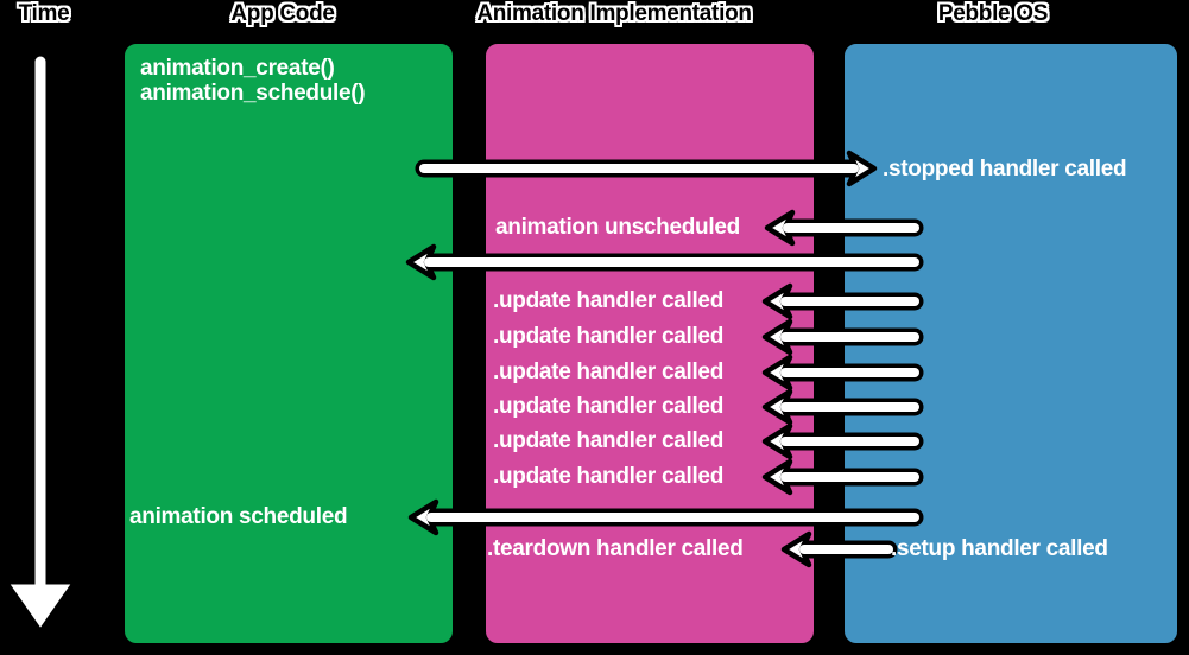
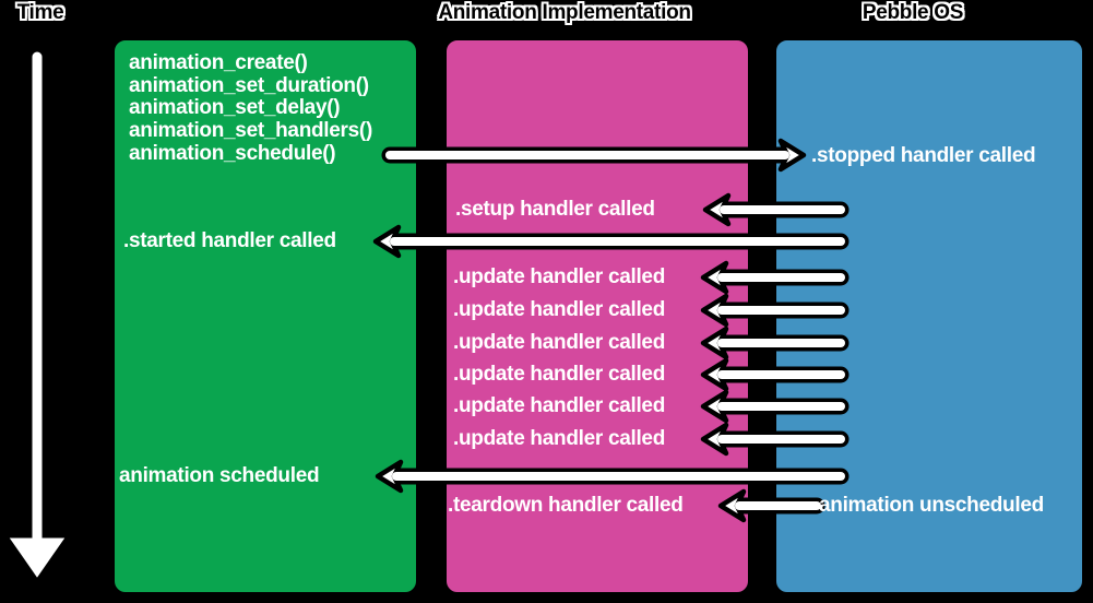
  Time
- App Code
  Animation Implementation
  Pebble OS
  animation_create()
+ animation_set_duration()
+ animation_set_delay()
+ animation_set_handlers()
  animation_schedule()
  .stopped handler called
- animation unscheduled
+ .setup handler called
+ .started handler called
  .update handler called
  .update handler called
  .update handler called
  .update handler called
  .update handler called
  .update handler called
  animation scheduled
  .teardown handler called
- .setup handler called
+ animation unscheduled
